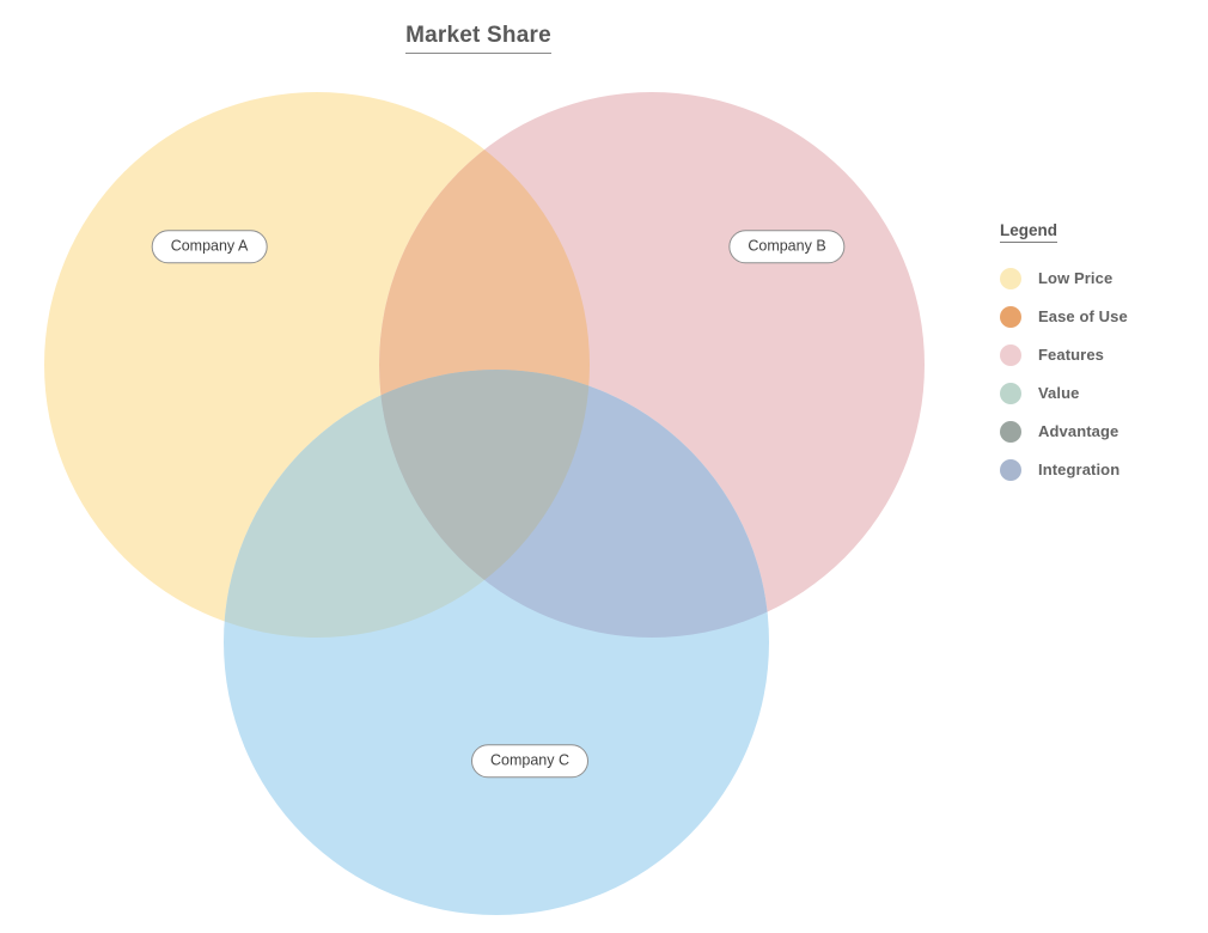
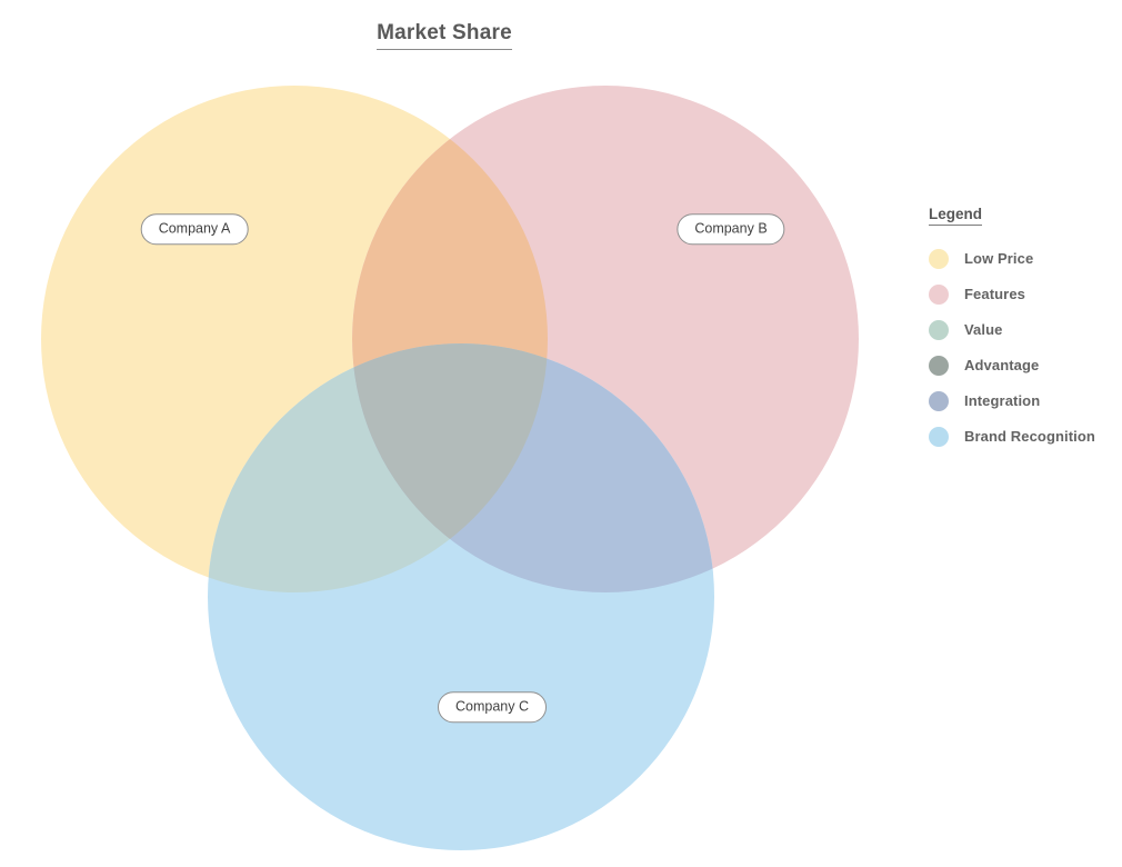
  Market Share
  Company A
  Company B
  Company C
  Legend
  Low Price
- Ease of Use
  Features
  Value
  Advantage
  Integration
+ Brand Recognition
